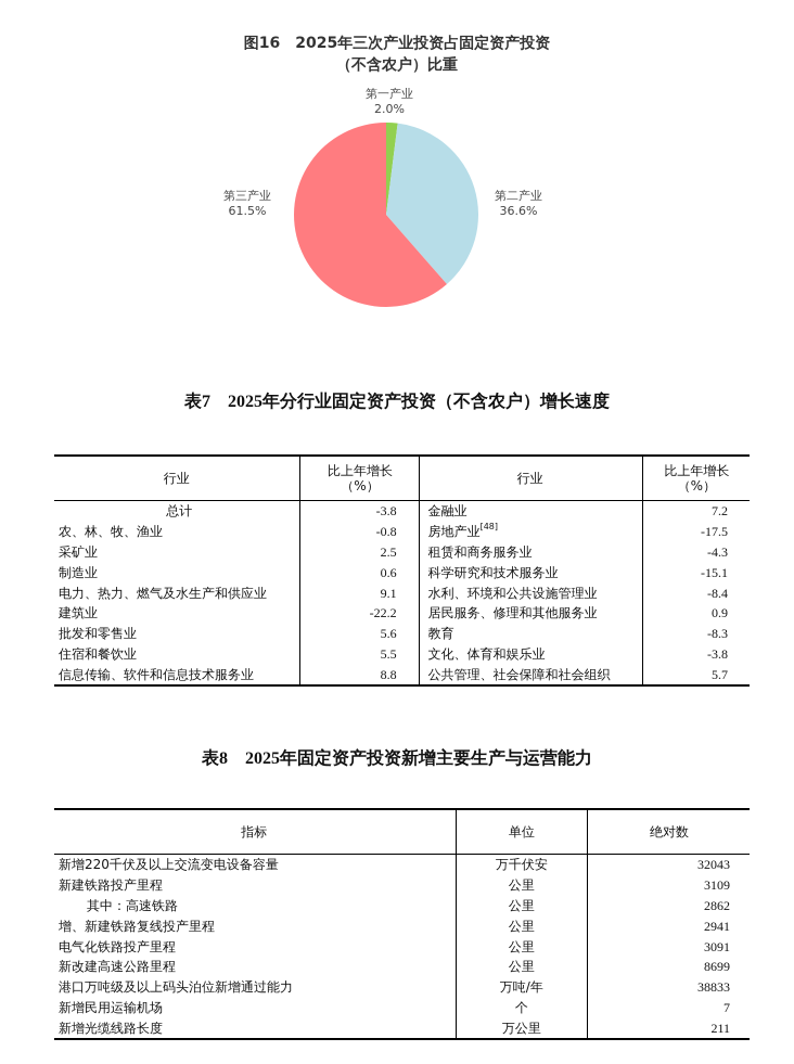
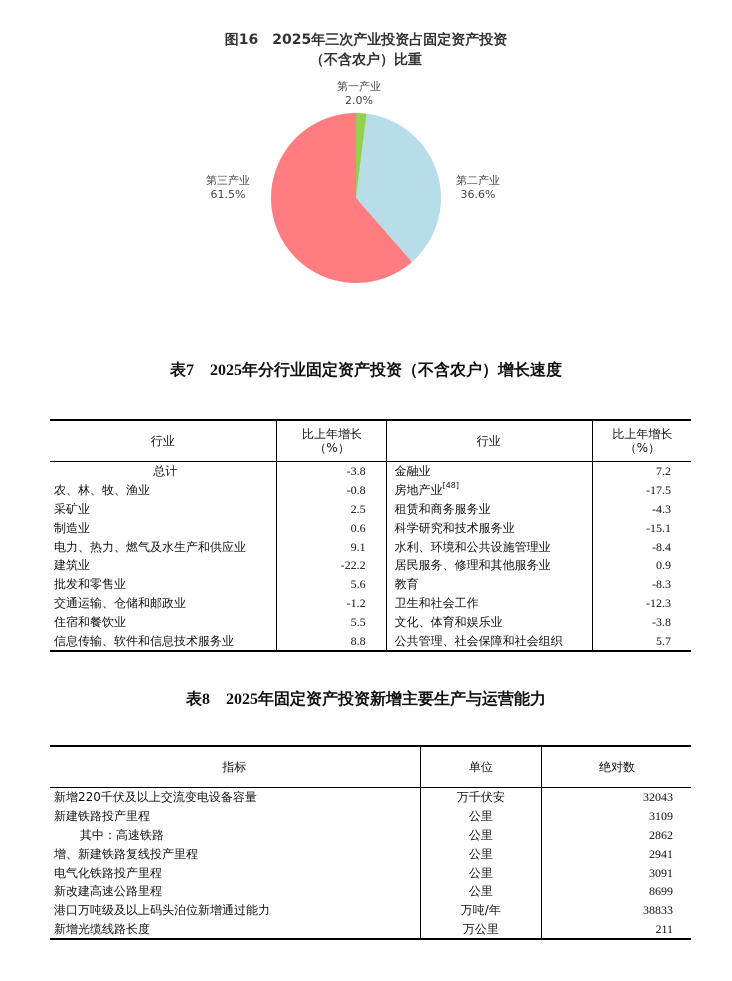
  图16 2025年三次产业投资占固定资产投资
  （不含农户）比重
  第一产业
  2.0%
  第二产业
  36.6%
  第三产业
  61.5%
  表7 2025年分行业固定资产投资（不含农户）增长速度
  行业	比上年增长 （%）	行业	比上年增长 （%）
  总计	-3.8	金融业	7.2
  农、林、牧、渔业	-0.8	房地产业[48]	-17.5
  采矿业	2.5	租赁和商务服务业	-4.3
  制造业	0.6	科学研究和技术服务业	-15.1
  电力、热力、燃气及水生产和供应业	9.1	水利、环境和公共设施管理业	-8.4
  建筑业	-22.2	居民服务、修理和其他服务业	0.9
  批发和零售业	5.6	教育	-8.3
+ 交通运输、仓储和邮政业	-1.2	卫生和社会工作	-12.3
  住宿和餐饮业	5.5	文化、体育和娱乐业	-3.8
  信息传输、软件和信息技术服务业	8.8	公共管理、社会保障和社会组织	5.7
  表8 2025年固定资产投资新增主要生产与运营能力
  指标	单位	绝对数
  新增220千伏及以上交流变电设备容量	万千伏安	32043
  新建铁路投产里程	公里	3109
  其中：高速铁路	公里	2862
  增、新建铁路复线投产里程	公里	2941
  电气化铁路投产里程	公里	3091
  新改建高速公路里程	公里	8699
  港口万吨级及以上码头泊位新增通过能力	万吨/年	38833
- 新增民用运输机场	个	7
  新增光缆线路长度	万公里	211
